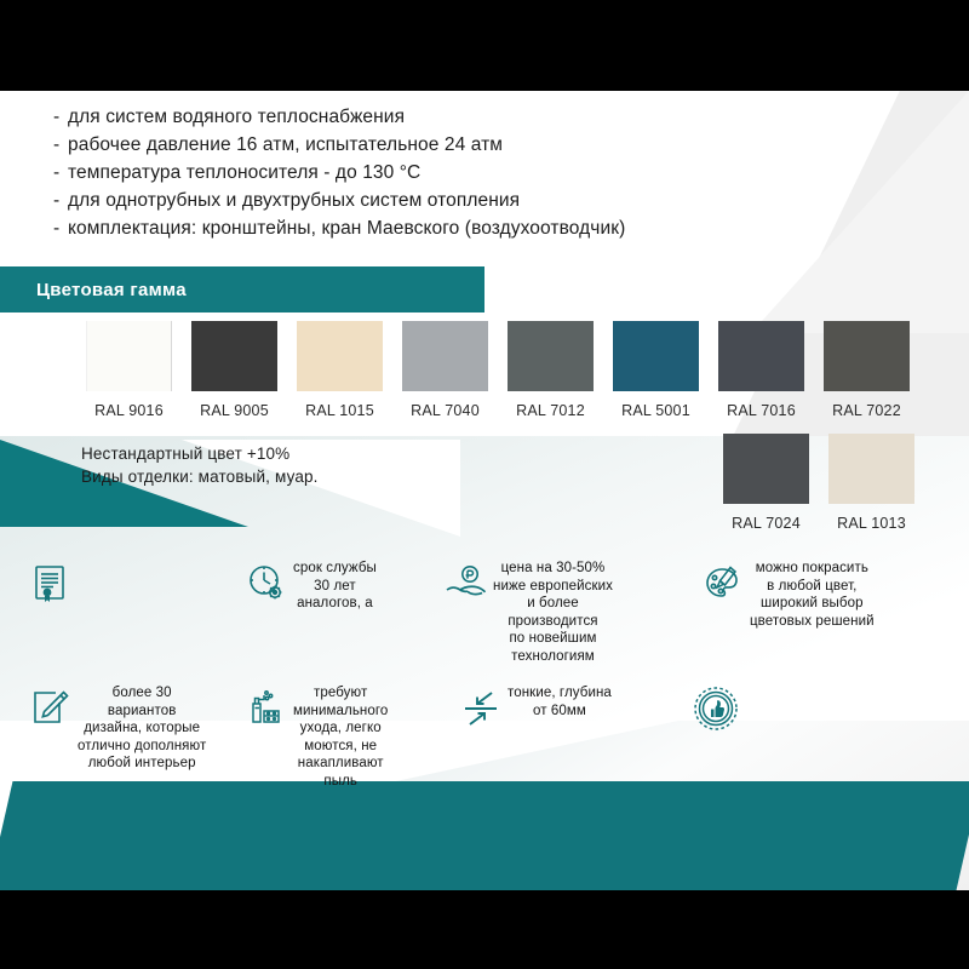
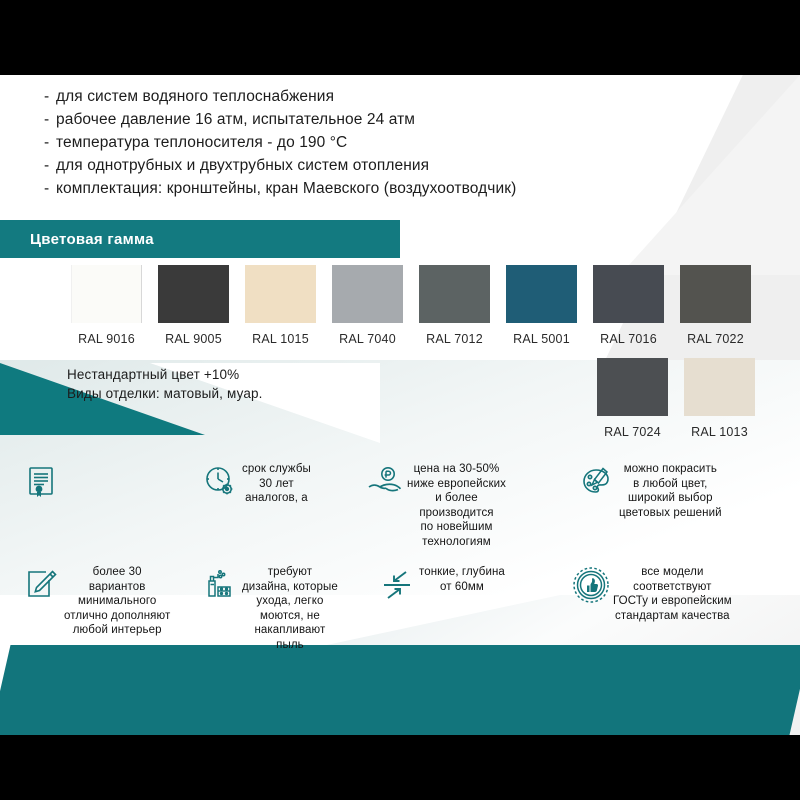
  -
  для систем водяного теплоснабжения
  -
  рабочее давление 16 атм, испытательное 24 атм
  -
- температура теплоносителя - до 130 °C
+ температура теплоносителя - до 190 °C
  -
  для однотрубных и двухтрубных систем отопления
  -
  комплектация: кронштейны, кран Маевского (воздухоотводчик)
  Цветовая гамма
  RAL 9016
  RAL 9005
  RAL 1015
  RAL 7040
  RAL 7012
  RAL 5001
  RAL 7016
  RAL 7022
  RAL 7024
  RAL 1013
  Нестандартный цвет +10%
  Виды отделки: матовый, муар.
  срок службы
  30 лет
  аналогов, а
  цена на 30-50%
  ниже европейских
  и более
  производится
  по новейшим
  технологиям
  можно покрасить
  в любой цвет,
  широкий выбор
  цветовых решений
  более 30
  вариантов
- дизайна, которые
+ минимального
  отлично дополняют
  любой интерьер
  требуют
- минимального
+ дизайна, которые
  ухода, легко
  моются, не
  накапливают
  пыль
  тонкие, глубина
  от 60мм
+ все модели
+ соответствуют
+ ГОСТу и европейским
+ стандартам качества
